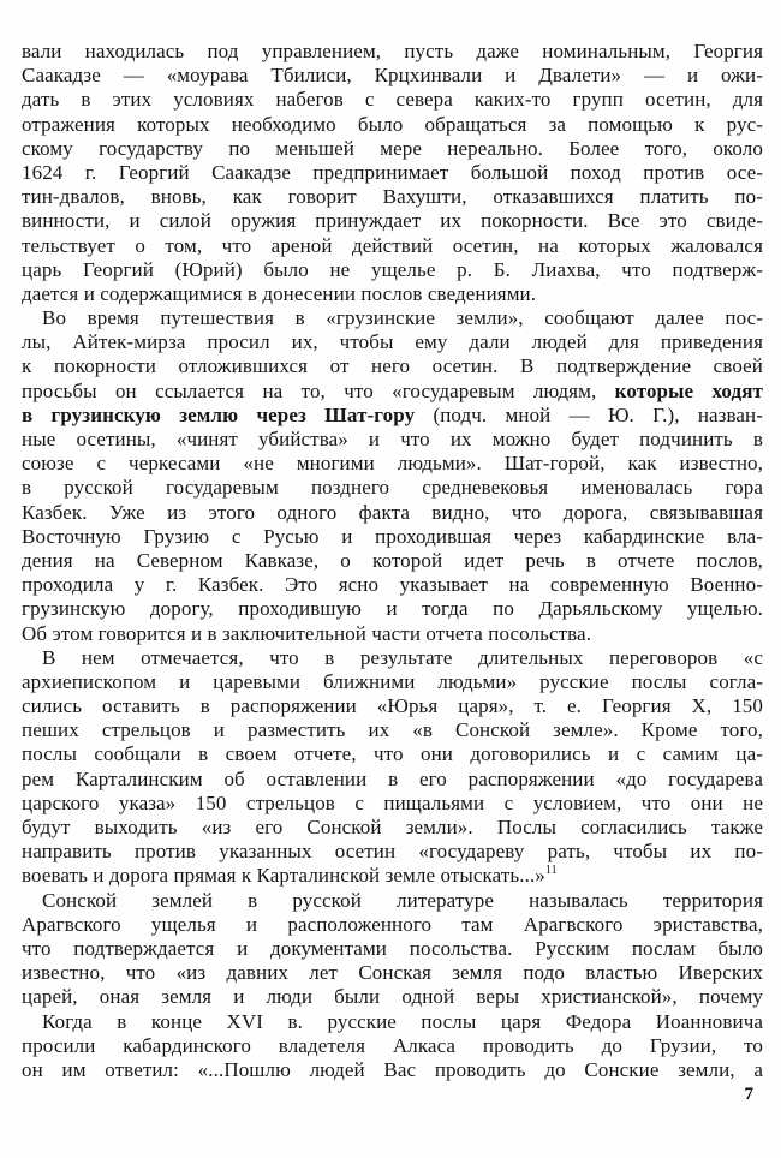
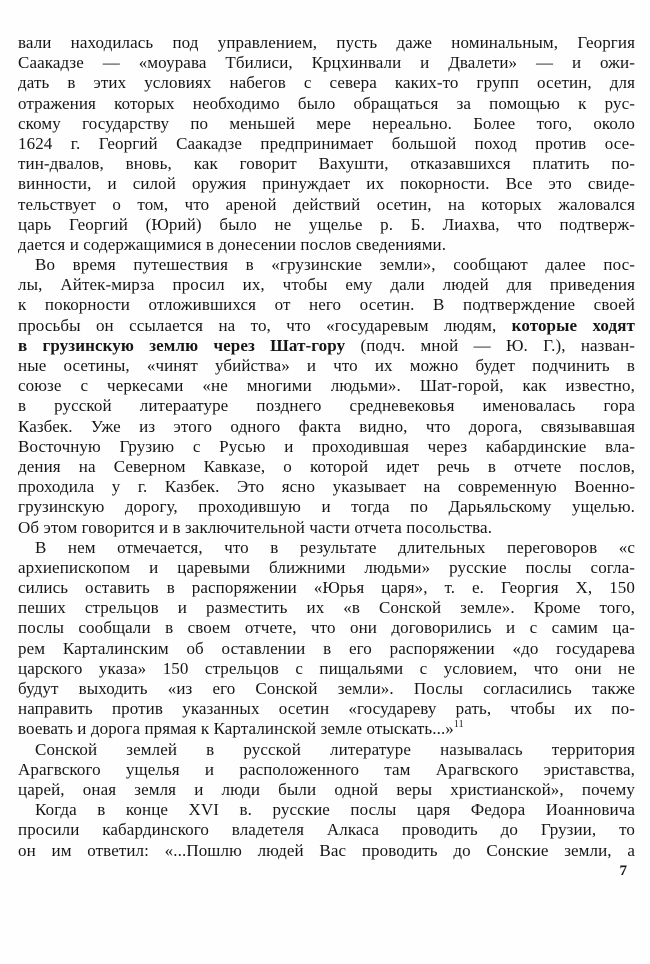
  вали находилась под управлением, пусть даже номинальным, Георгия
  Саакадзе — «моурава Тбилиси, Крцхинвали и Двалети» — и ожи-
  дать в этих условиях набегов с севера каких-то групп осетин, для
  отражения которых необходимо было обращаться за помощью к рус-
  скому государству по меньшей мере нереально. Более того, около
  1624 г. Георгий Саакадзе предпринимает большой поход против осе-
  тин-двалов, вновь, как говорит Вахушти, отказавшихся платить по-
  винности, и силой оружия принуждает их покорности. Все это свиде-
  тельствует о том, что ареной действий осетин, на которых жаловался
  царь Георгий (Юрий) было не ущелье р. Б. Лиахва, что подтверж-
  дается и содержащимися в донесении послов сведениями.
  Во время путешествия в «грузинские земли», сообщают далее пос-
  лы, Айтек-мирза просил их, чтобы ему дали людей для приведения
  к покорности отложившихся от него осетин. В подтверждение своей
  просьбы он ссылается на то, что «государевым людям, которые ходят
  в грузинскую землю через Шат-гору (подч. мной — Ю. Г.), назван-
  ные осетины, «чинят убийства» и что их можно будет подчинить в
  союзе с черкесами «не многими людьми». Шат-горой, как известно,
- в русской государевым позднего средневековья именовалась гора
+ в русской литераатуре позднего средневековья именовалась гора
  Казбек. Уже из этого одного факта видно, что дорога, связывавшая
  Восточную Грузию с Русью и проходившая через кабардинские вла-
  дения на Северном Кавказе, о которой идет речь в отчете послов,
  проходила у г. Казбек. Это ясно указывает на современную Военно-
  грузинскую дорогу, проходившую и тогда по Дарьяльскому ущелью.
  Об этом говорится и в заключительной части отчета посольства.
  В нем отмечается, что в результате длительных переговоров «с
  архиепископом и царевыми ближними людьми» русские послы согла-
  сились оставить в распоряжении «Юрья царя», т. е. Георгия X, 150
  пеших стрельцов и разместить их «в Сонской земле». Кроме того,
  послы сообщали в своем отчете, что они договорились и с самим ца-
  рем Карталинским об оставлении в его распоряжении «до государева
  царского указа» 150 стрельцов с пищальями с условием, что они не
  будут выходить «из его Сонской земли». Послы согласились также
  направить против указанных осетин «государеву рать, чтобы их по-
  воевать и дорога прямая к Карталинской земле отыскать...»11
  Сонской землей в русской литературе называлась территория
  Арагвского ущелья и расположенного там Арагвского эриставства,
- что подтверждается и документами посольства. Русским послам было
- известно, что «из давних лет Сонская земля подо властью Иверских
  царей, оная земля и люди были одной веры христианской», почему
  Когда в конце XVI в. русские послы царя Федора Иоанновича
  просили кабардинского владетеля Алкаса проводить до Грузии, то
  он им ответил: «...Пошлю людей Вас проводить до Сонские земли, а
  7
